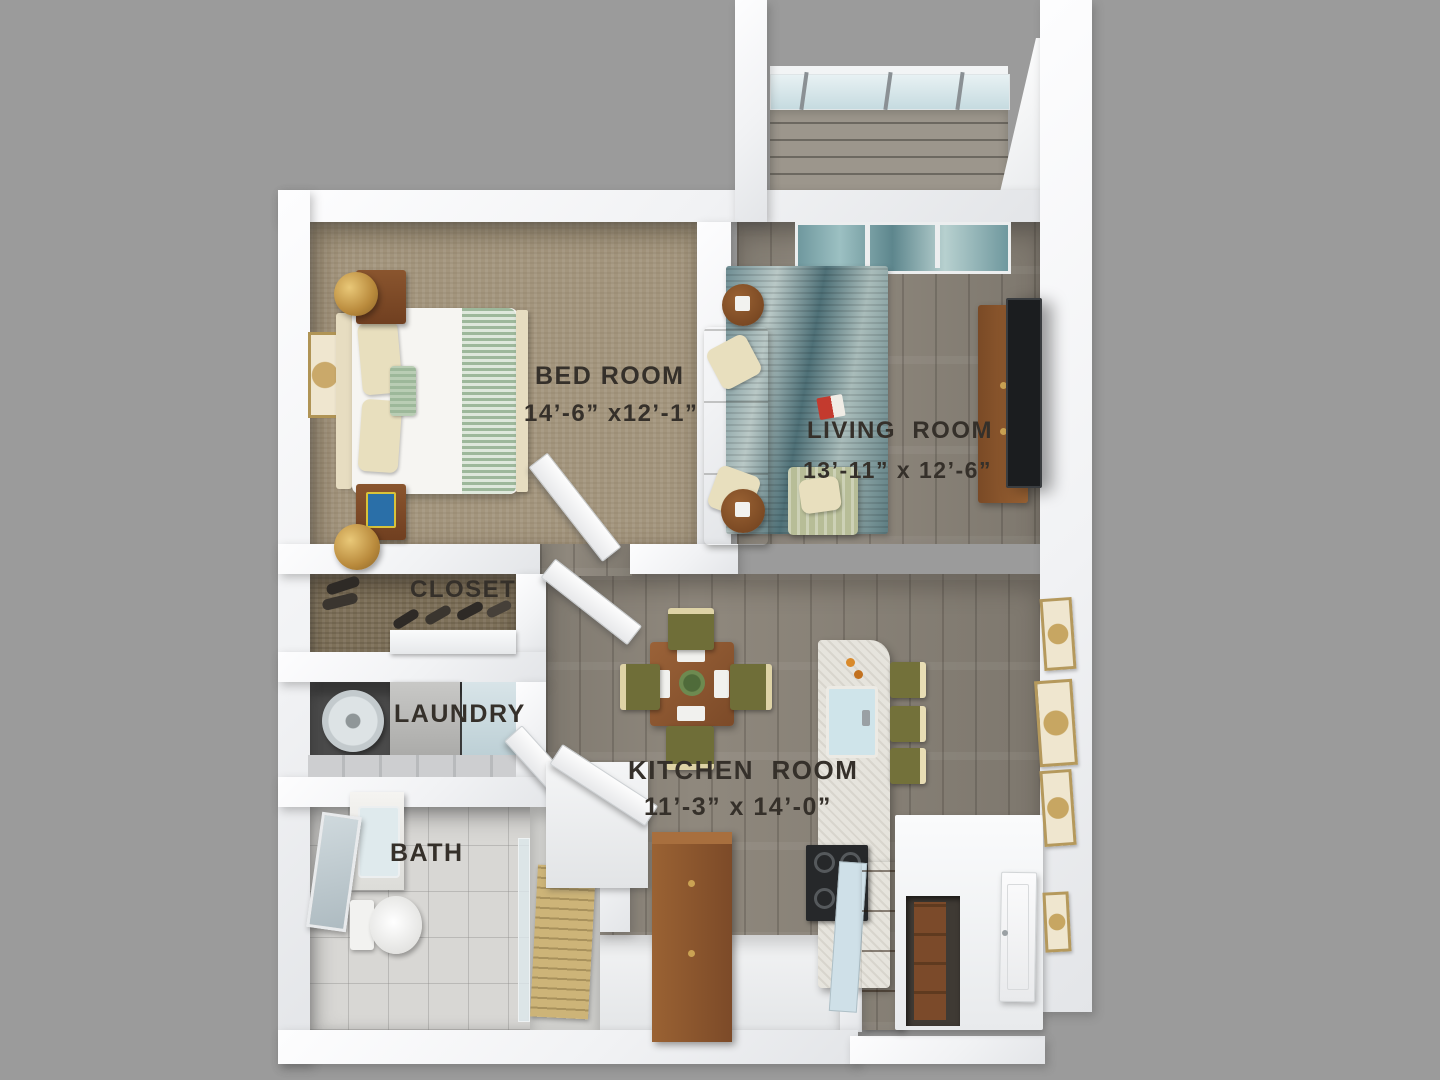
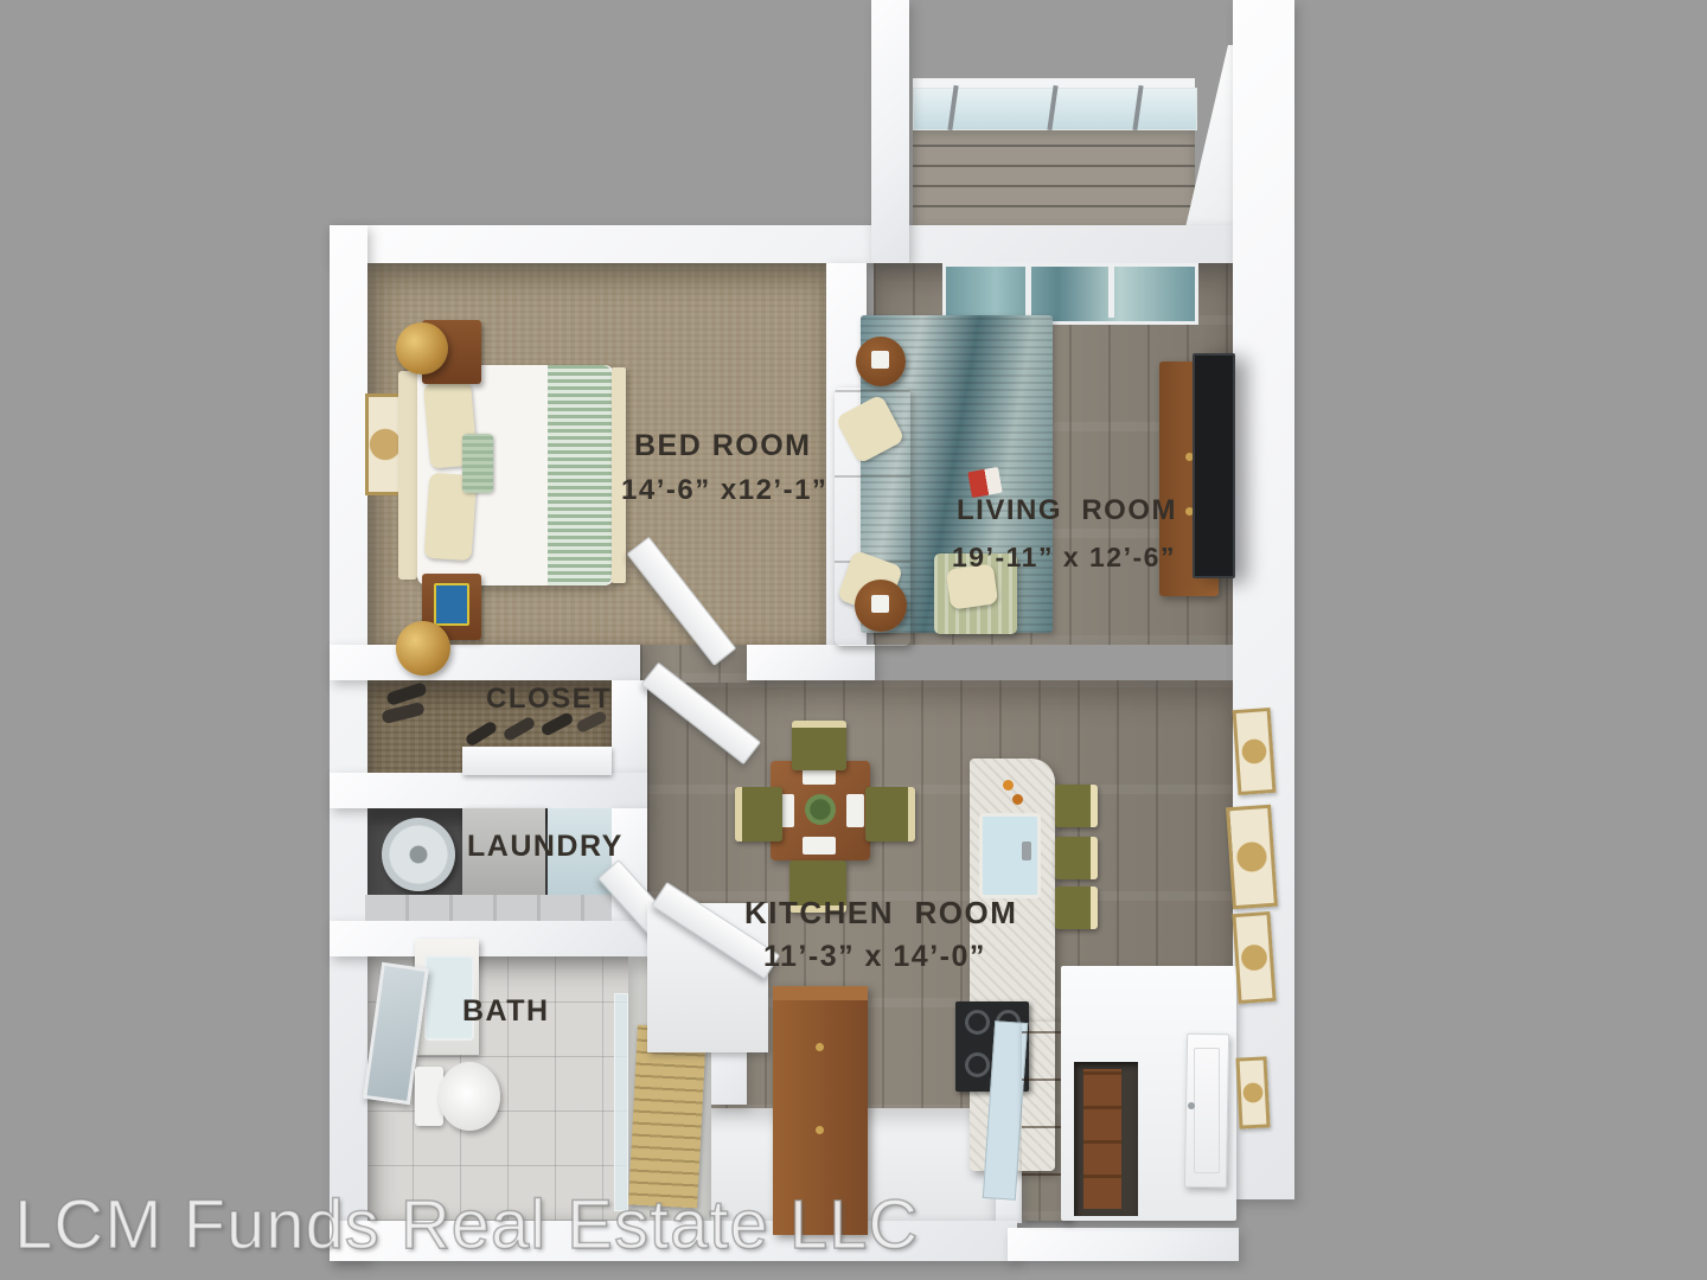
  BED ROOM
  14’-6” x12’-1”
  LIVING ROOM
- 13’-11” x 12’-6”
+ 19’-11” x 12’-6”
  CLOSET
  LAUNDRY
  KITCHEN ROOM
  11’-3” x 14’-0”
  BATH
+ LCM Funds Real Estate LLC
